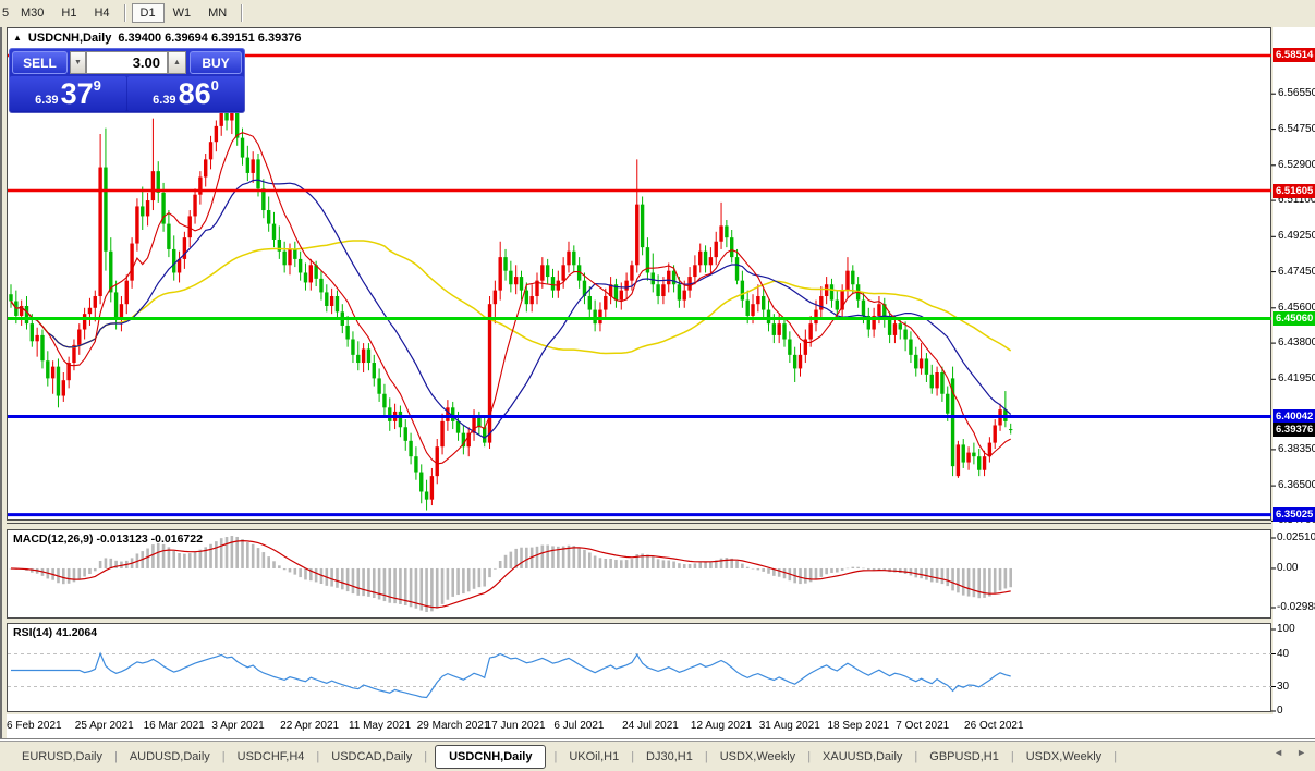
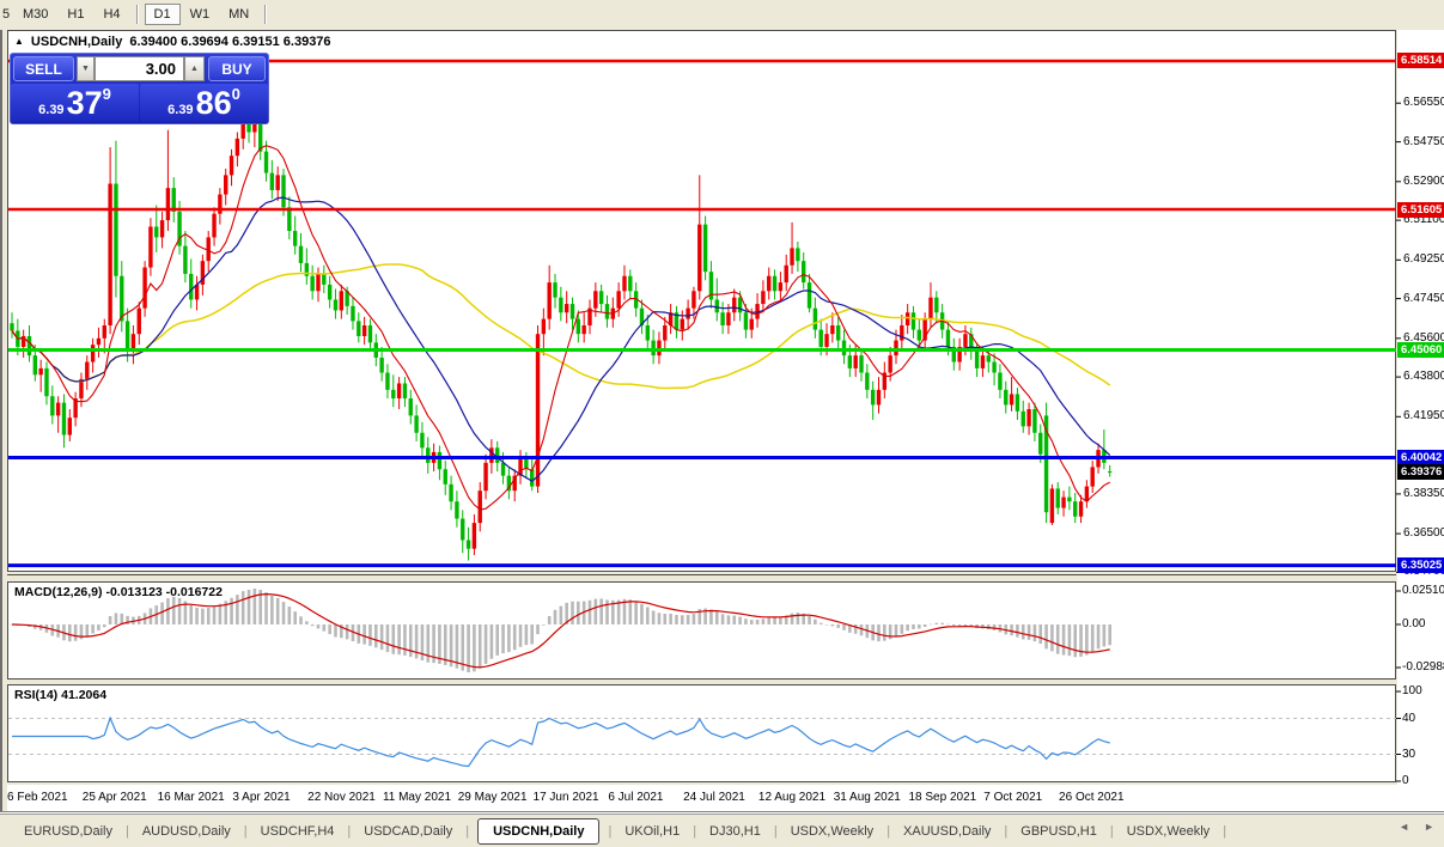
  5
  M30
  H1
  H4
  D1
  W1
  MN
  ▲
  USDCNH,Daily
  6.39400 6.39694 6.39151 6.39376
  SELL
  3.00
  BUY
  6.39
  37
  9
  6.39
  86
  0
  MACD(12,26,9) -0.013123 -0.016722
  RSI(14) 41.2064
  6.56550
  6.54750
  6.52900
  6.51100
  6.49250
  6.47450
  6.45600
  6.43800
  6.41950
  6.38350
  6.36500
  6.58514
  6.51605
  6.45060
  6.40042
  6.39376
  6.35025
  0.02510
  0.00
  -0.0298
  100
  40
  30
  0
  6 Feb 2021
  25 Apr 2021
  16 Mar 2021
  3 Apr 2021
- 22 Apr 2021
+ 22 Nov 2021
  11 May 2021
- 29 March 2021
+ 29 May 2021
  17 Jun 2021
  6 Jul 2021
  24 Jul 2021
  12 Aug 2021
  31 Aug 2021
  18 Sep 2021
  7 Oct 2021
  26 Oct 2021
  EURUSD,Daily
  |
  AUDUSD,Daily
  |
  USDCHF,H4
  |
  USDCAD,Daily
  |
  USDCNH,Daily
  |
  UKOil,H1
  |
  DJ30,H1
  |
  USDX,Weekly
  |
  XAUUSD,Daily
  |
  GBPUSD,H1
  |
  USDX,Weekly
  |
  ◄
  ►
